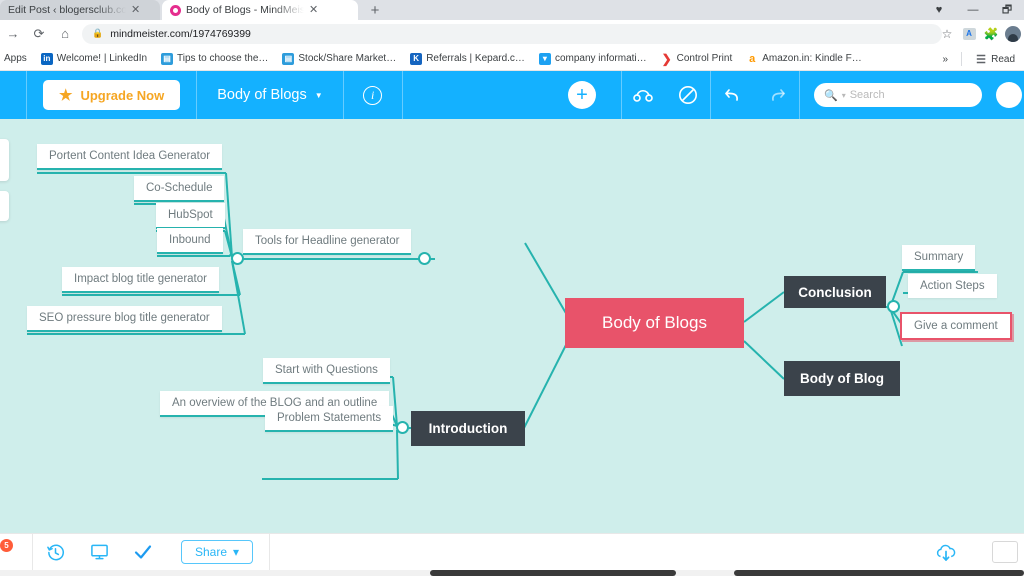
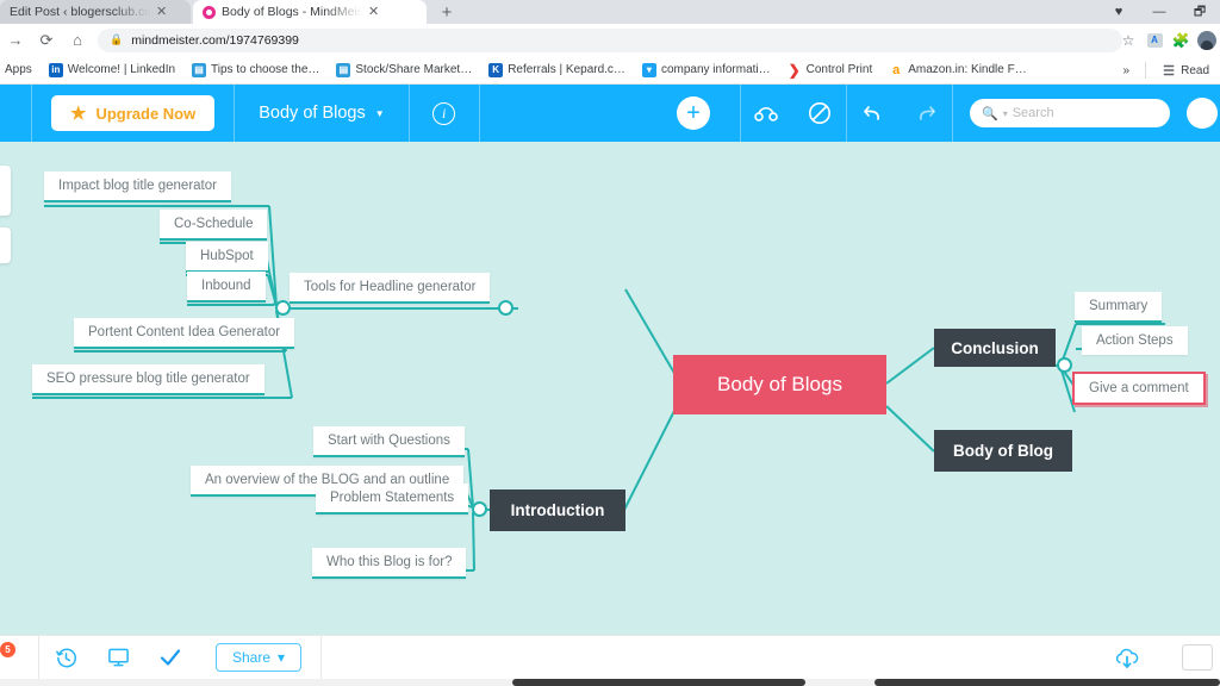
  Edit Post ‹ blogersclub.co
  ✕
  Body of Blogs - MindMeis
  ✕
  +
  ♥
  —
  🗗
  →
  ⟳
  ⌂
  🔒
  mindmeister.com/1974769399
  ☆
  A
  🧩
  Apps
  in
  Welcome! | LinkedIn
  ▤
  Tips to choose the…
  ▤
  Stock/Share Market…
  K
  Referrals | Kepard.c…
  ▾
  company informati…
  ❯
  Control Print
  a
  Amazon.in: Kindle F…
  »
  ☰
  Read
  ★
  Upgrade Now
  Body of Blogs
  ▼
  i
  +
  🔍
  ▾
  Search
  Body of Blogs
  Conclusion
  Body of Blog
  Introduction
  Tools for Headline generator
- Portent Content Idea Generator
+ Impact blog title generator
  Co-Schedule
  HubSpot
  Inbound
- Impact blog title generator
+ Portent Content Idea Generator
  SEO pressure blog title generator
  Summary
  Action Steps
  Give a comment
  Start with Questions
  An overview of the BLOG and an outline
  Problem Statements
+ Who this Blog is for?
  5
  Share
  ▾
